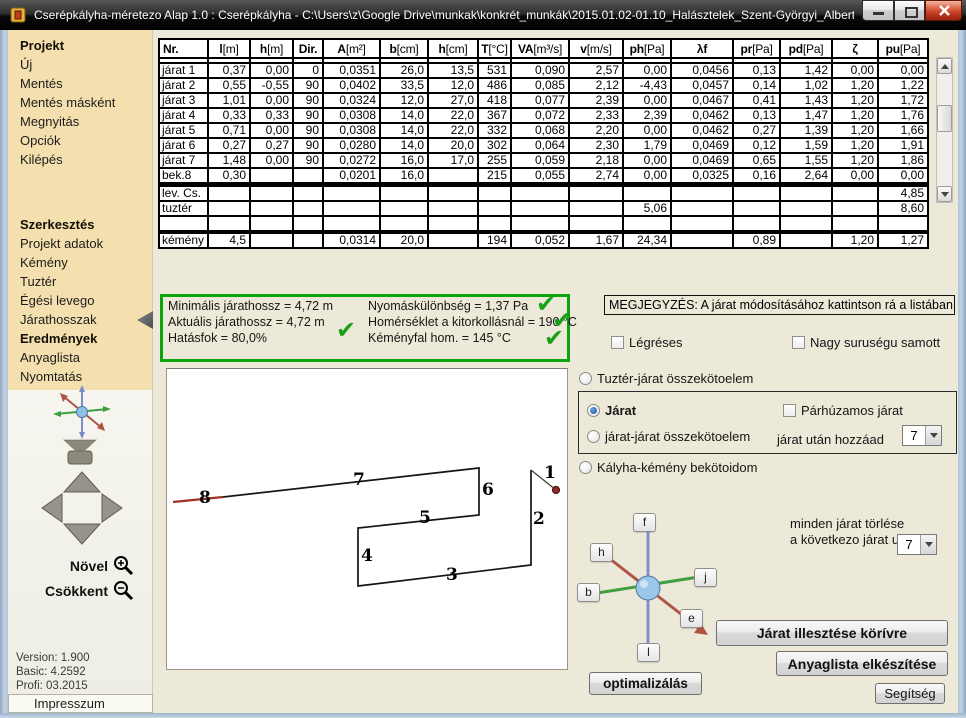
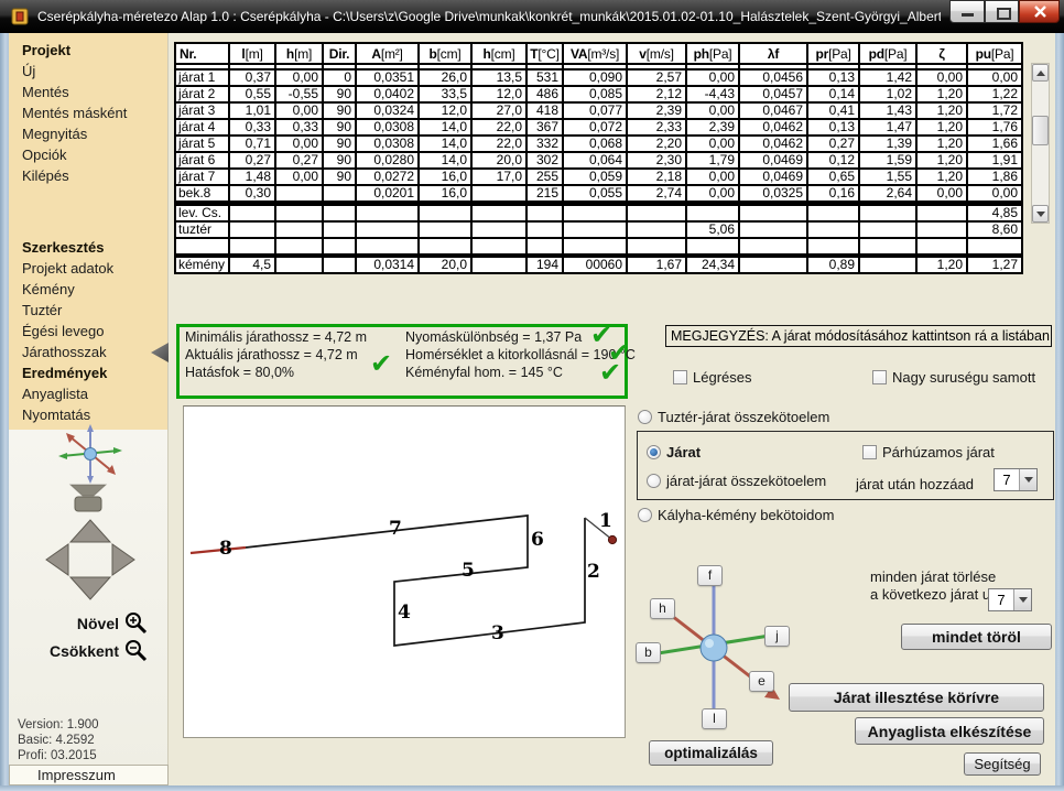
  Cserépkályha-méretezo Alap 1.0 : Cserépkályha - C:\Users\z\Google Drive\munkak\konkrét_munkák\2015.01.02-01.10_Halásztelek_Szent-Györgyi_Albert
  Projekt
  Új
  Mentés
  Mentés másként
  Megnyitás
  Opciók
  Kilépés
  Szerkesztés
  Projekt adatok
  Kémény
  Tuztér
  Égési levego
  Járathosszak
  Eredmények
  Anyaglista
  Nyomtatás
  Növel
  Csökkent
  Version: 1.900
  Basic: 4.2592
  Profi: 03.2015
  Impresszum
  Nr.	l[m]	h[m]	Dir.	A[m²]	b[cm]	h[cm]	T[°C]	VA[m³/s]	v[m/s]	ph[Pa]	λf	pr[Pa]	pd[Pa]	ζ	pu[Pa]
  járat 1	0,37	0,00	0	0,0351	26,0	13,5	531	0,090	2,57	0,00	0,0456	0,13	1,42	0,00	0,00
  járat 2	0,55	-0,55	90	0,0402	33,5	12,0	486	0,085	2,12	-4,43	0,0457	0,14	1,02	1,20	1,22
  járat 3	1,01	0,00	90	0,0324	12,0	27,0	418	0,077	2,39	0,00	0,0467	0,41	1,43	1,20	1,72
  járat 4	0,33	0,33	90	0,0308	14,0	22,0	367	0,072	2,33	2,39	0,0462	0,13	1,47	1,20	1,76
  járat 5	0,71	0,00	90	0,0308	14,0	22,0	332	0,068	2,20	0,00	0,0462	0,27	1,39	1,20	1,66
  járat 6	0,27	0,27	90	0,0280	14,0	20,0	302	0,064	2,30	1,79	0,0469	0,12	1,59	1,20	1,91
  járat 7	1,48	0,00	90	0,0272	16,0	17,0	255	0,059	2,18	0,00	0,0469	0,65	1,55	1,20	1,86
  bek.8	0,30			0,0201	16,0		215	0,055	2,74	0,00	0,0325	0,16	2,64	0,00	0,00
  lev. Cs.															4,85
  tuztér										5,06					8,60
- kémény	4,5			0,0314	20,0		194	0,052	1,67	24,34		0,89		1,20	1,27
+ kémény	4,5			0,0314	20,0		194	00060	1,67	24,34		0,89		1,20	1,27
  Minimális járathossz = 4,72 m
  Aktuális járathossz = 4,72 m
  Hatásfok = 80,0%
  Nyomáskülönbség = 1,37 Pa
  Homérséklet a kitorkollásnál = 190 °C
  Kéményfal hom. = 145 °C
  ✔
  ✔
  ✔
  ✔
  MEGJEGYZÉS: A járat módosításához kattintson rá a listában!
  Légréses
  Nagy suruségu samott
  Tuztér-járat összekötoelem
  Járat
  Párhúzamos járat
  járat-járat összekötoelem
  járat után hozzáad
  7
  Kályha-kémény bekötoidom
  1
  2
  3
  4
  5
  6
  7
  8
  f
  h
  b
  j
  e
  l
  minden járat törlése
  a következo járat u
  7
+ mindet töröl
  Járat illesztése körívre
  Anyaglista elkészítése
  optimalizálás
  Segítség
